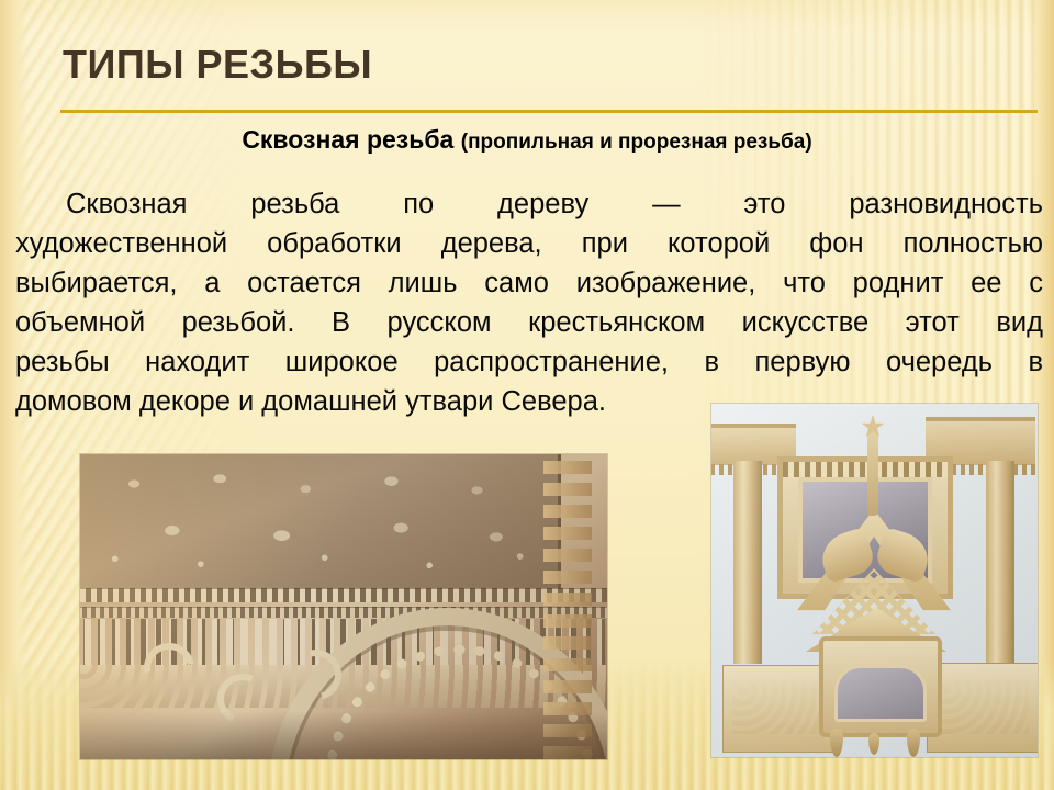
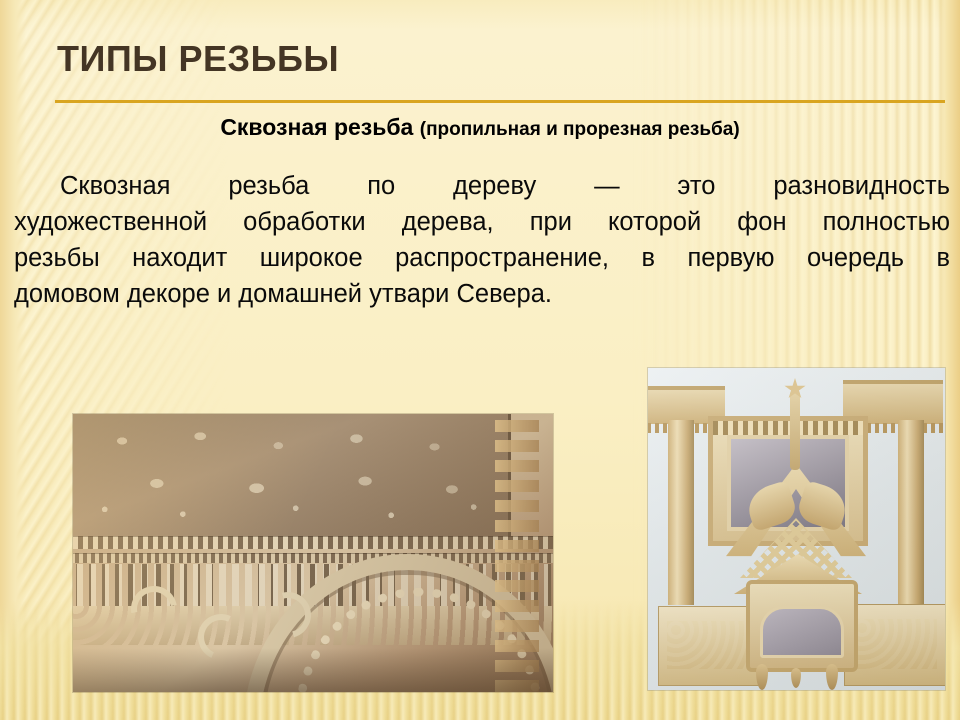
  ТИПЫ РЕЗЬБЫ
  Сквозная резьба (пропильная и прорезная резьба)
  Сквозная резьба по дереву — это разновидность
  художественной обработки дерева, при которой фон полностью
- выбирается, а остается лишь само изображение, что роднит ее с
- объемной резьбой. В русском крестьянском искусстве этот вид
  резьбы находит широкое распространение, в первую очередь в
  домовом декоре и домашней утвари Севера.
